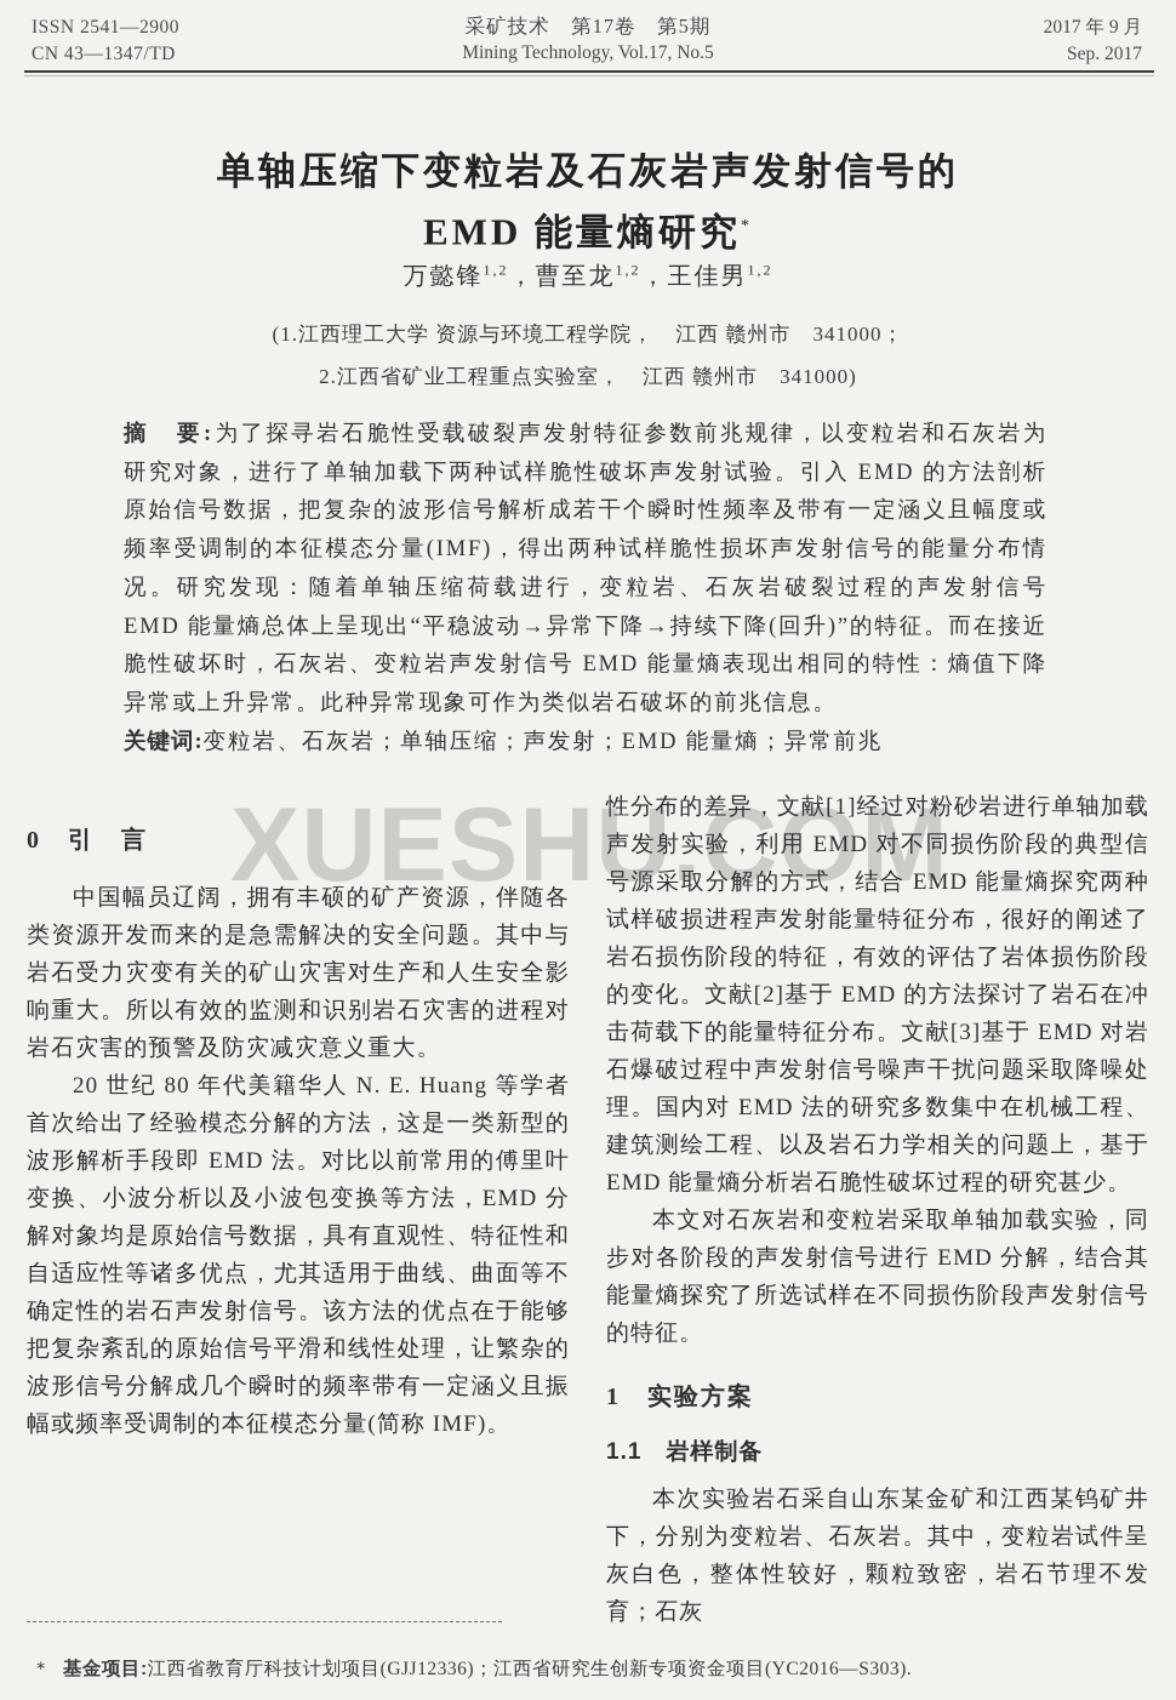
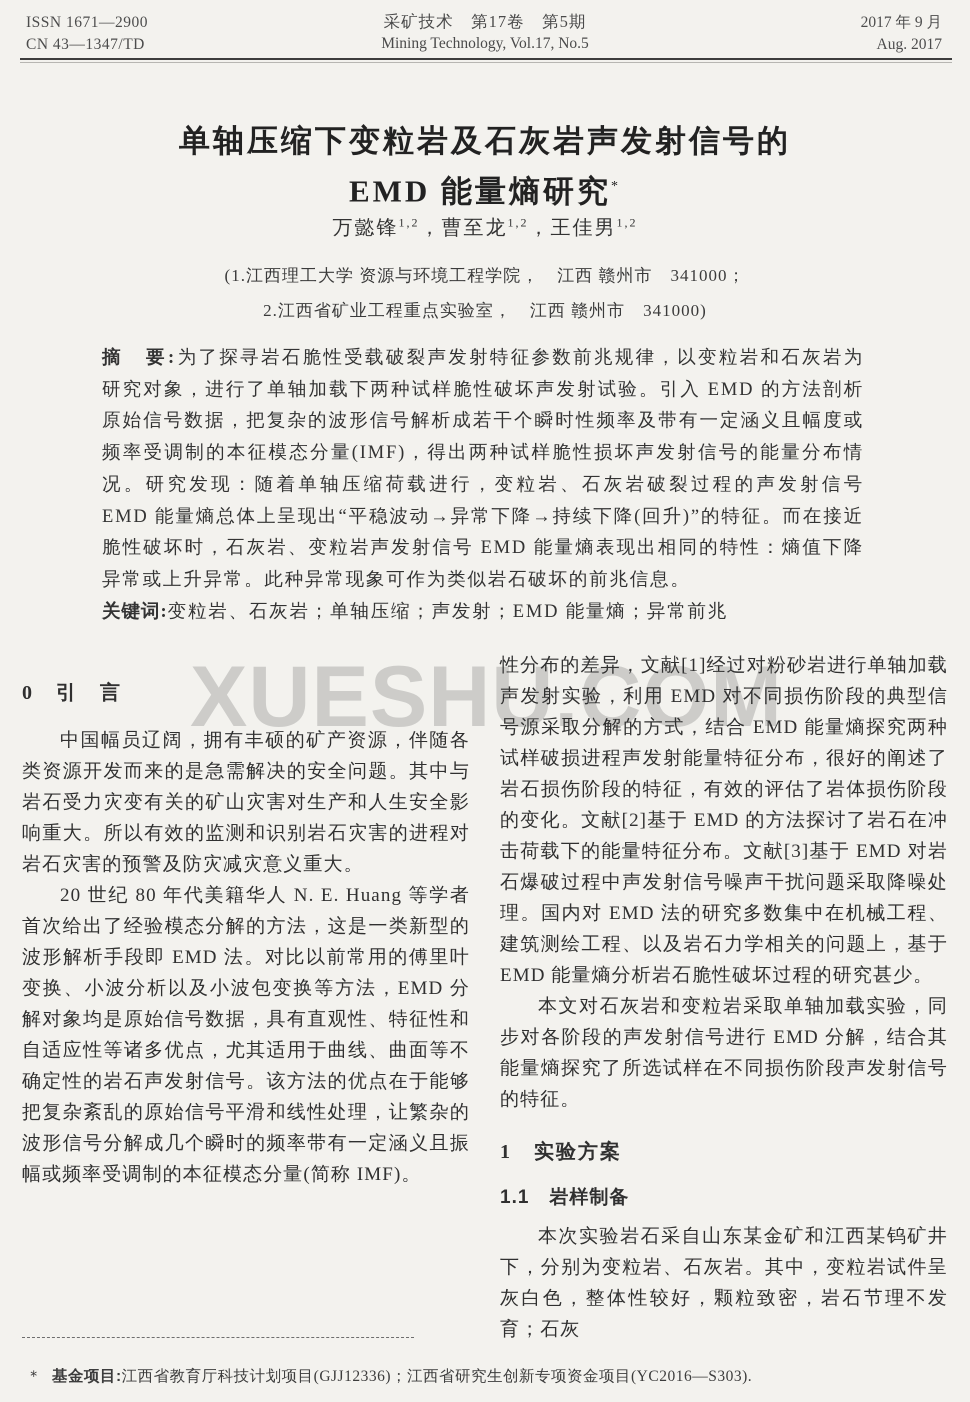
- ISSN 2541—2900
+ ISSN 1671—2900
  CN 43—1347/TD
  采矿技术 第17卷 第5期
  Mining Technology, Vol.17, No.5
  2017 年 9 月
- Sep. 2017
+ Aug. 2017
  单轴压缩下变粒岩及石灰岩声发射信号的
  EMD 能量熵研究*
  万懿锋1,2，曹至龙1,2，王佳男1,2
  (1.江西理工大学 资源与环境工程学院， 江西 赣州市 341000；
  2.江西省矿业工程重点实验室， 江西 赣州市 341000)
  摘 要:为了探寻岩石脆性受载破裂声发射特征参数前兆规律，以变粒岩和石灰岩为研究对象，进行了单轴加载下两种试样脆性破坏声发射试验。引入 EMD 的方法剖析原始信号数据，把复杂的波形信号解析成若干个瞬时性频率及带有一定涵义且幅度或频率受调制的本征模态分量(IMF)，得出两种试样脆性损坏声发射信号的能量分布情况。研究发现：随着单轴压缩荷载进行，变粒岩、石灰岩破裂过程的声发射信号 EMD 能量熵总体上呈现出“平稳波动→异常下降→持续下降(回升)”的特征。而在接近脆性破坏时，石灰岩、变粒岩声发射信号 EMD 能量熵表现出相同的特性：熵值下降异常或上升异常。此种异常现象可作为类似岩石破坏的前兆信息。
  关键词:变粒岩、石灰岩；单轴压缩；声发射；EMD 能量熵；异常前兆
  XUESHU.COM
  0 引 言
  中国幅员辽阔，拥有丰硕的矿产资源，伴随各类资源开发而来的是急需解决的安全问题。其中与岩石受力灾变有关的矿山灾害对生产和人生安全影响重大。所以有效的监测和识别岩石灾害的进程对岩石灾害的预警及防灾减灾意义重大。
  20 世纪 80 年代美籍华人 N. E. Huang 等学者首次给出了经验模态分解的方法，这是一类新型的波形解析手段即 EMD 法。对比以前常用的傅里叶变换、小波分析以及小波包变换等方法，EMD 分解对象均是原始信号数据，具有直观性、特征性和自适应性等诸多优点，尤其适用于曲线、曲面等不确定性的岩石声发射信号。该方法的优点在于能够把复杂紊乱的原始信号平滑和线性处理，让繁杂的波形信号分解成几个瞬时的频率带有一定涵义且振幅或频率受调制的本征模态分量(简称 IMF)。
  性分布的差异，文献[1]经过对粉砂岩进行单轴加载声发射实验，利用 EMD 对不同损伤阶段的典型信号源采取分解的方式，结合 EMD 能量熵探究两种试样破损进程声发射能量特征分布，很好的阐述了岩石损伤阶段的特征，有效的评估了岩体损伤阶段的变化。文献[2]基于 EMD 的方法探讨了岩石在冲击荷载下的能量特征分布。文献[3]基于 EMD 对岩石爆破过程中声发射信号噪声干扰问题采取降噪处理。国内对 EMD 法的研究多数集中在机械工程、建筑测绘工程、以及岩石力学相关的问题上，基于 EMD 能量熵分析岩石脆性破坏过程的研究甚少。
  本文对石灰岩和变粒岩采取单轴加载实验，同步对各阶段的声发射信号进行 EMD 分解，结合其能量熵探究了所选试样在不同损伤阶段声发射信号的特征。
  1 实验方案
  1.1 岩样制备
  本次实验岩石采自山东某金矿和江西某钨矿井下，分别为变粒岩、石灰岩。其中，变粒岩试件呈灰白色，整体性较好，颗粒致密，岩石节理不发育；石灰
  ＊ 基金项目:江西省教育厅科技计划项目(GJJ12336)；江西省研究生创新专项资金项目(YC2016—S303).
